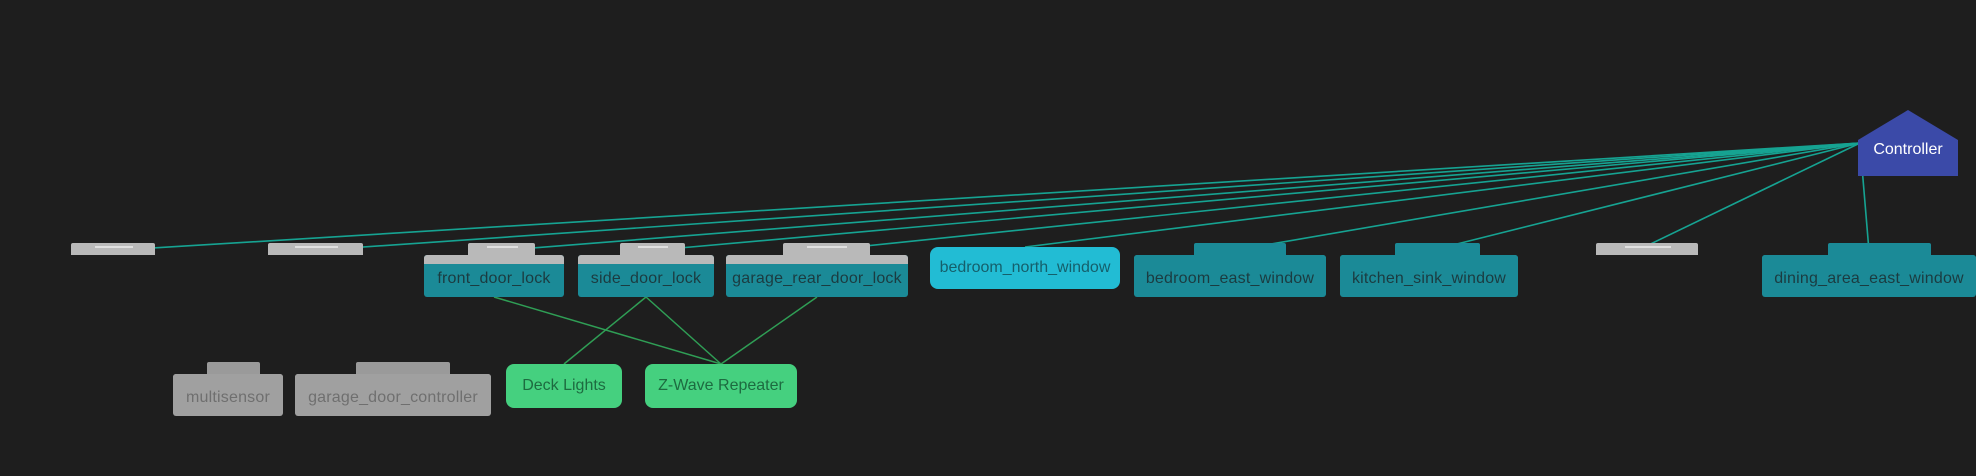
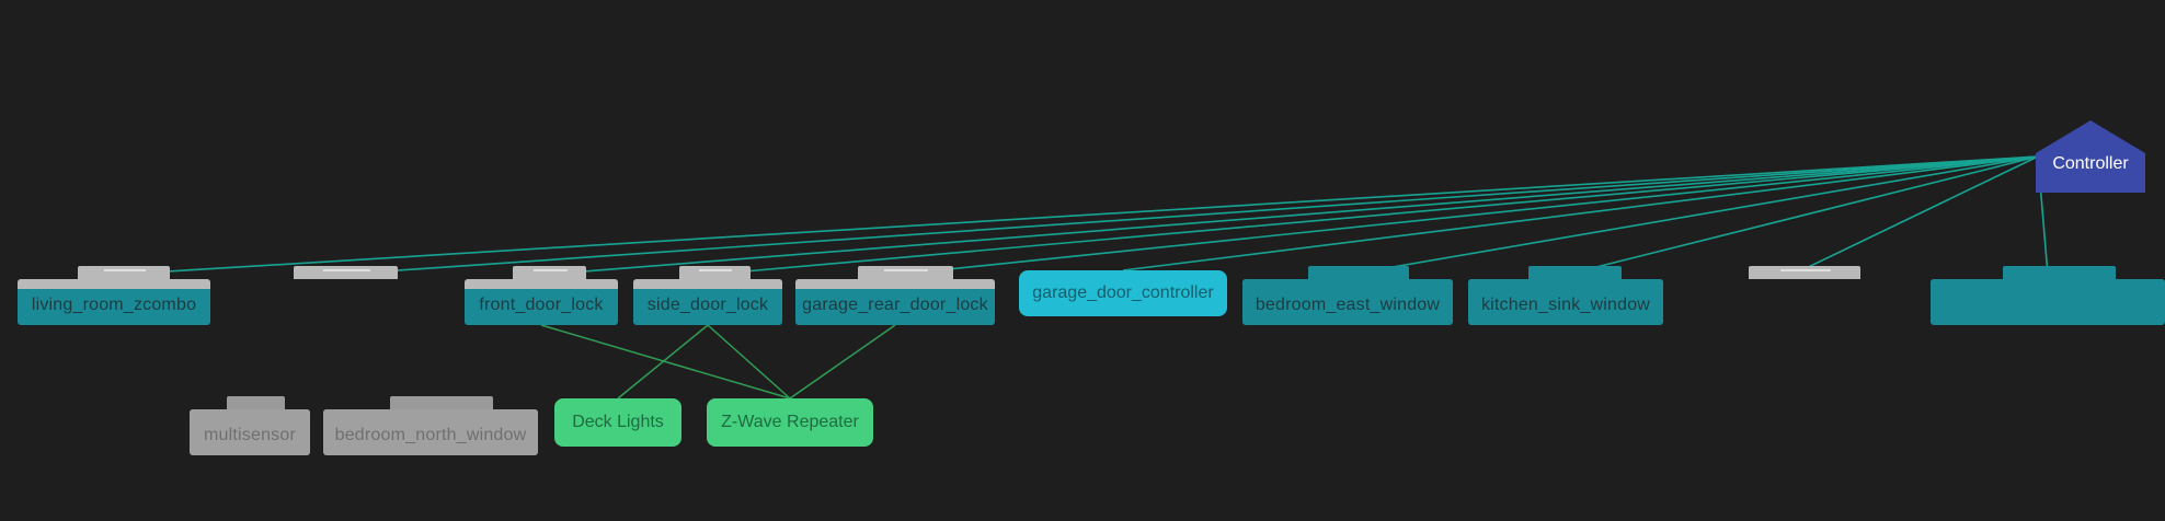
+ living_room_zcombo
  front_door_lock
  side_door_lock
  garage_rear_door_lock
- bedroom_north_window
+ garage_door_controller
  bedroom_east_window
  kitchen_sink_window
- dining_area_east_window
  multisensor
- garage_door_controller
+ bedroom_north_window
  Deck Lights
  Z-Wave Repeater
  Controller
